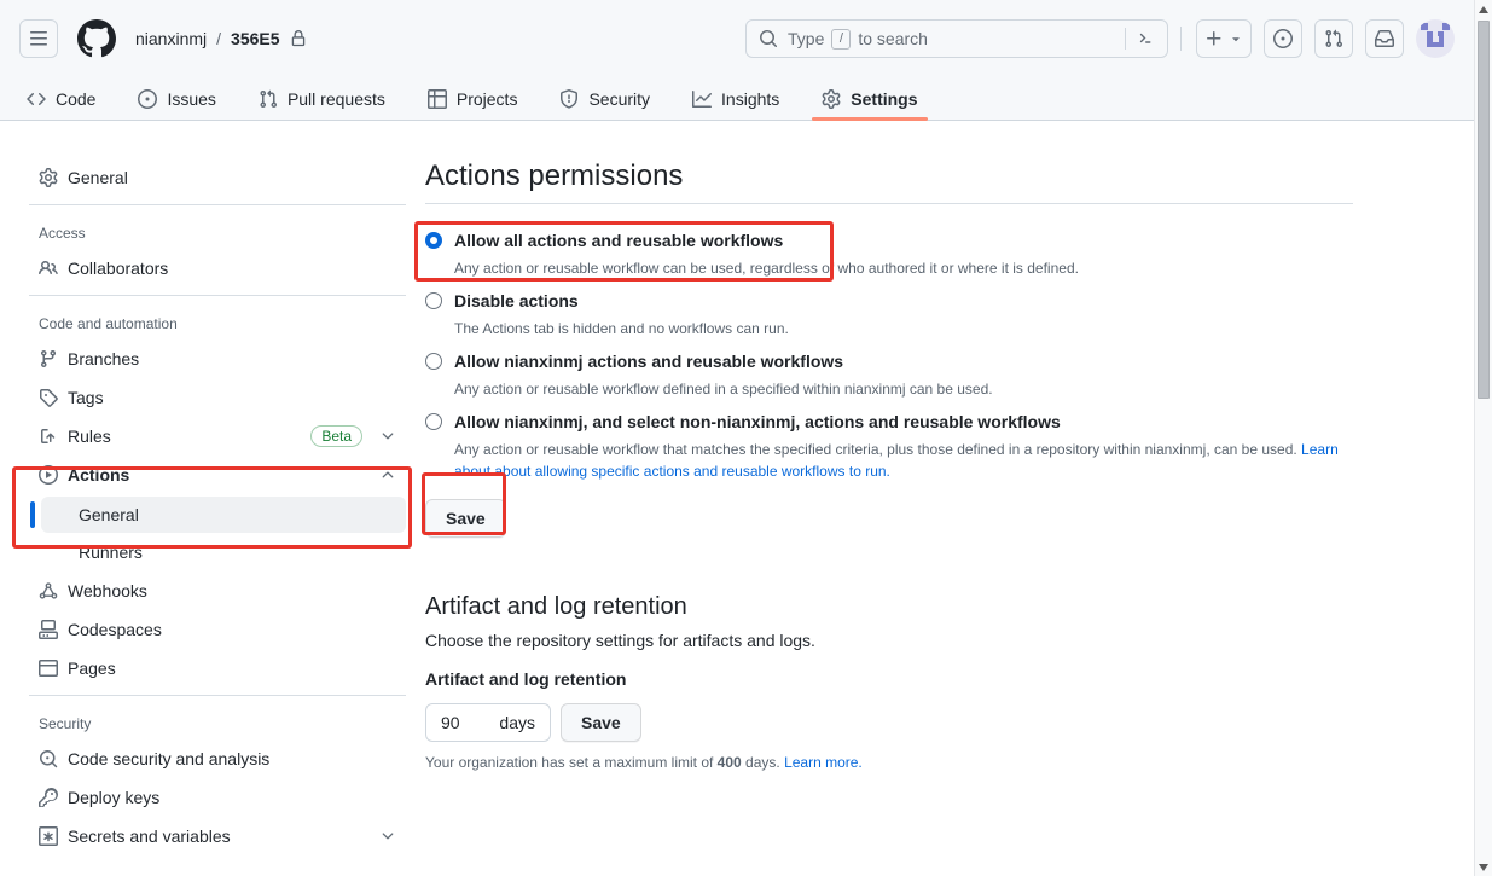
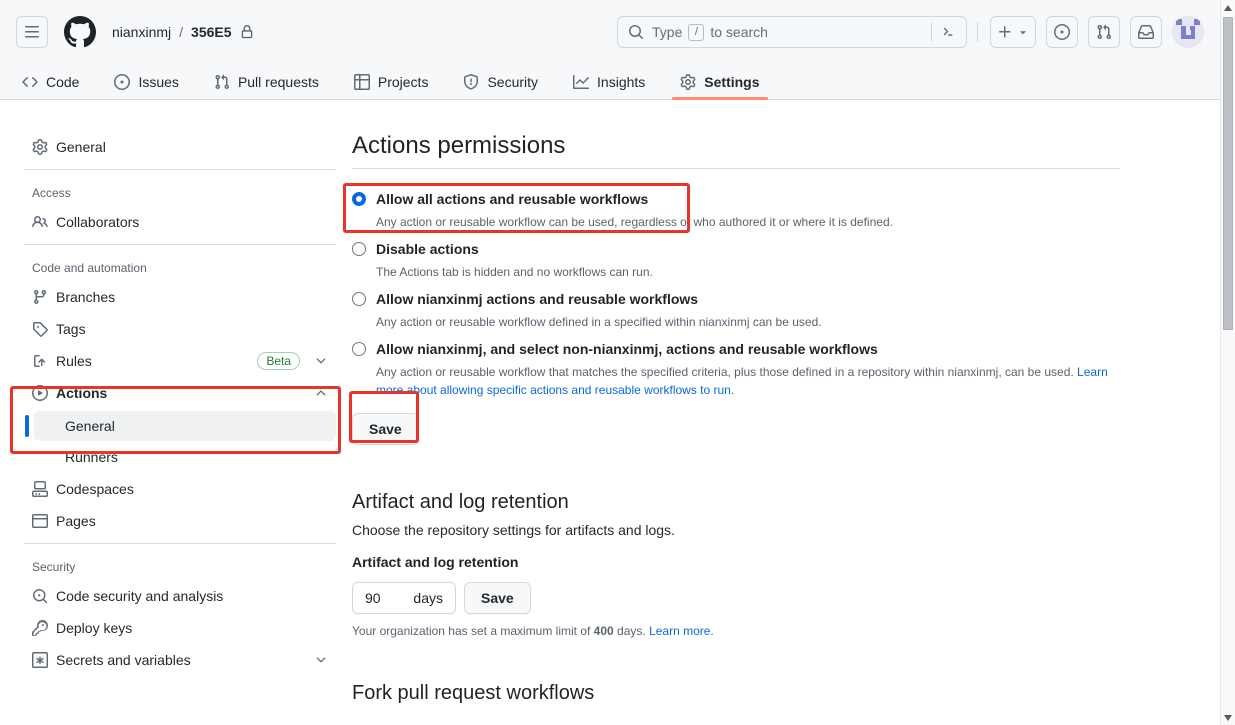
  nianxinmj
  /
  356E5
  Type
  /
  to search
  Code
  Issues
  Pull requests
  Projects
  Security
  Insights
  Settings
  General
  Access
  Collaborators
  Code and automation
  Branches
  Tags
  Rules
  Beta
  Actions
  General
  Runners
- Webhooks
  Codespaces
  Pages
  Security
  Code security and analysis
  Deploy keys
  Secrets and variables
  Actions permissions
  Allow all actions and reusable workflows
  Any action or reusable workflow can be used, regardless of who authored it or where it is defined.
  Disable actions
  The Actions tab is hidden and no workflows can run.
  Allow nianxinmj actions and reusable workflows
  Any action or reusable workflow defined in a specified within nianxinmj can be used.
  Allow nianxinmj, and select non-nianxinmj, actions and reusable workflows
- Any action or reusable workflow that matches the specified criteria, plus those defined in a repository within nianxinmj, can be used. Learn about about allowing specific actions and reusable workflows to run.
+ Any action or reusable workflow that matches the specified criteria, plus those defined in a repository within nianxinmj, can be used. Learn more about allowing specific actions and reusable workflows to run.
  Save
  Artifact and log retention
  Choose the repository settings for artifacts and logs.
  Artifact and log retention
  90
  days
  Save
  Your organization has set a maximum limit of 400 days. Learn more.
+ Fork pull request workflows
